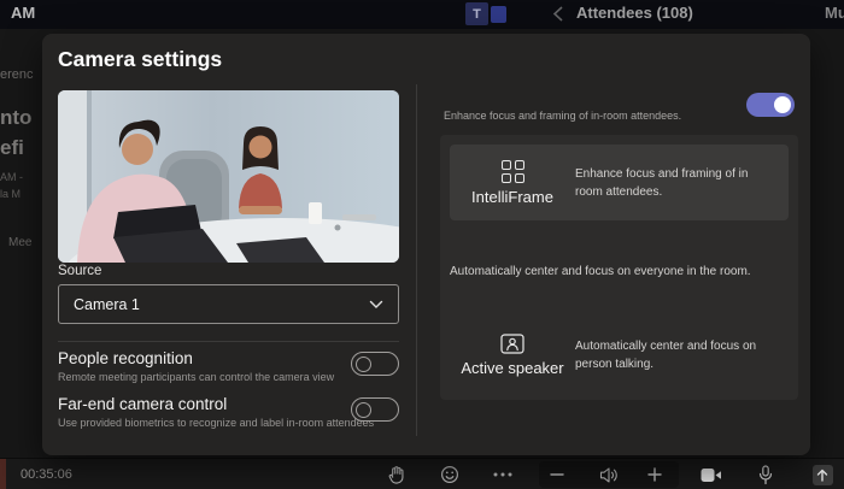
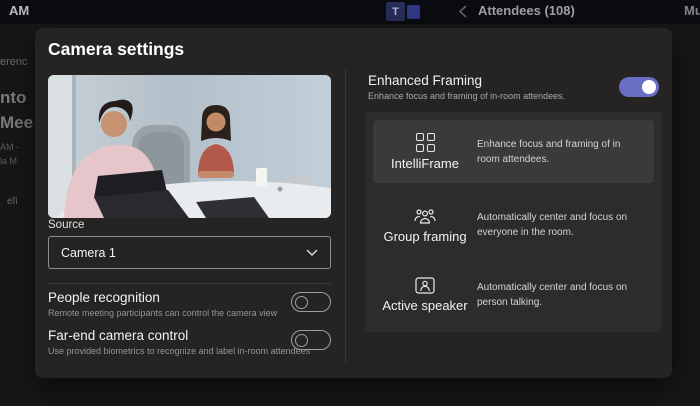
  AM
  T
  Attendees (108)
  Mu
  erenc
  nto
- efi
+ Mee
  AM -
  la M
- Mee
+ efi
- 00:35:06
  Camera settings
  Source
  Camera 1
  People recognition
  Remote meeting participants can control the camera view
  Far-end camera control
  Use provided biometrics to recognize and label in-room attendees
+ Enhanced Framing
  Enhance focus and framing of in-room attendees.
  IntelliFrame
  Enhance focus and framing of in room attendees.
+ Group framing
  Automatically center and focus on everyone in the room.
  Active speaker
  Automatically center and focus on person talking.
